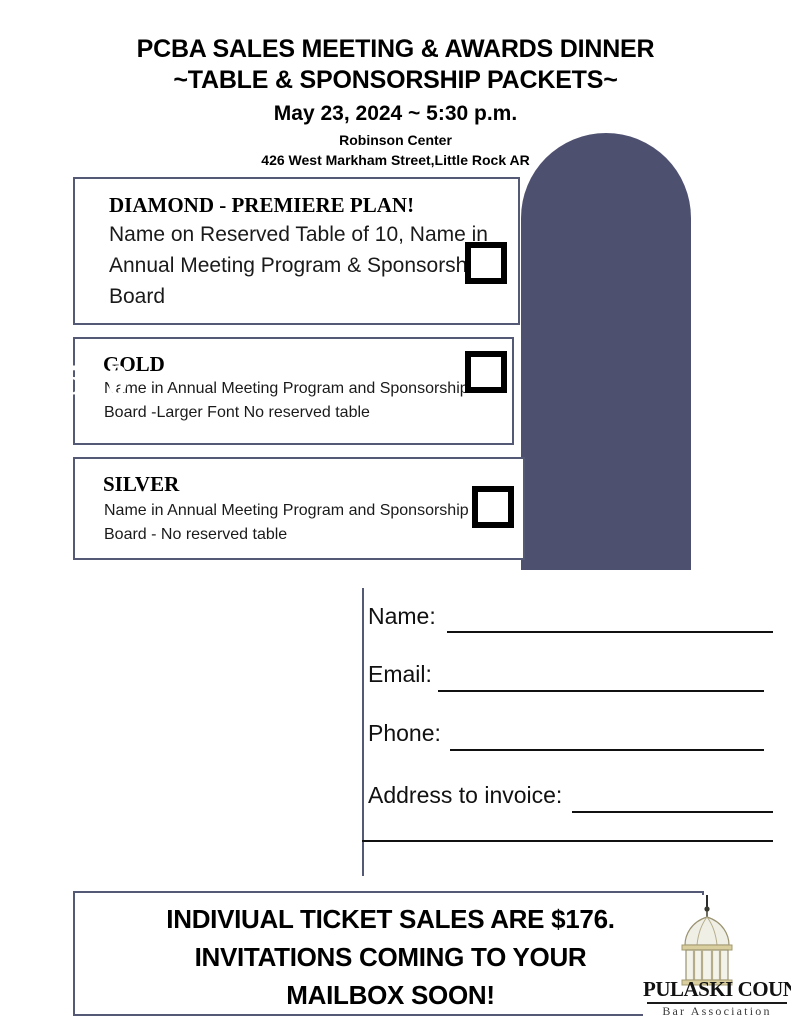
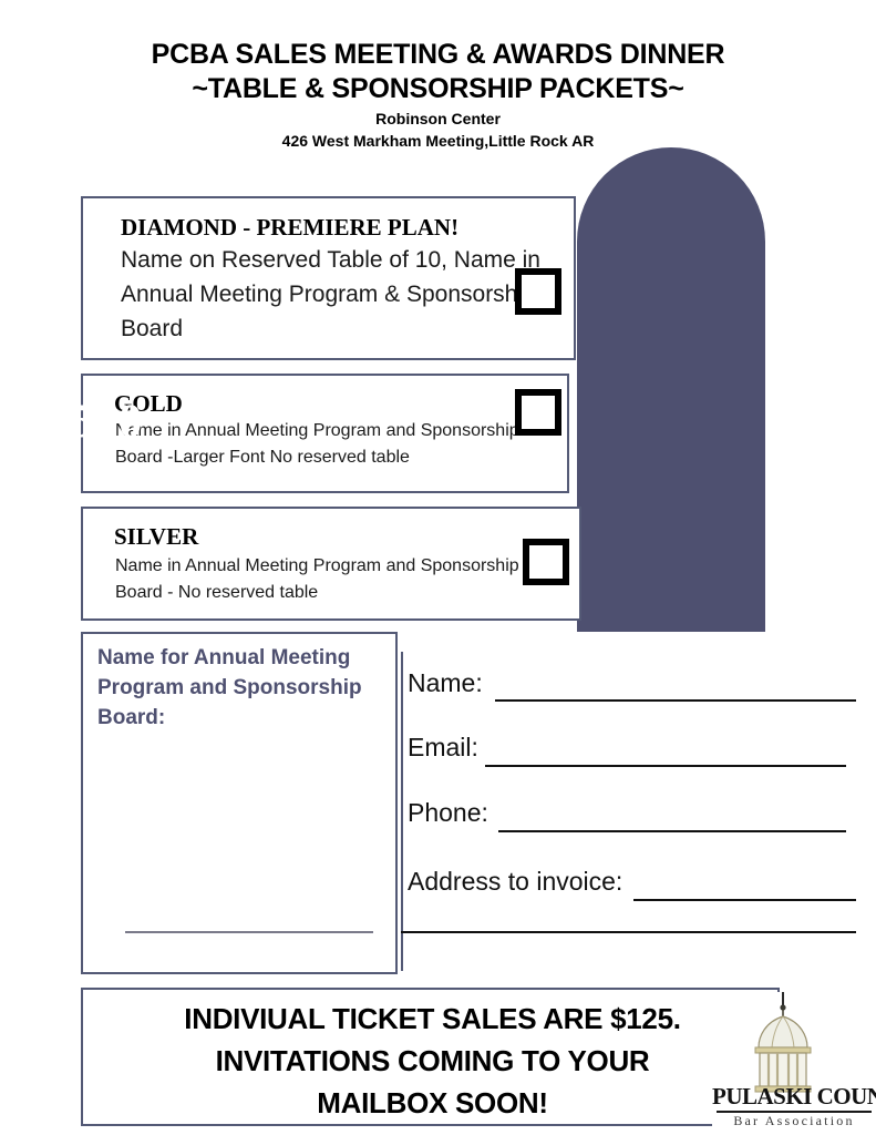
  PCBA SALES MEETING & AWARDS DINNER
  ~TABLE & SPONSORSHIP PACKETS~
- May 23, 2024 ~ 5:30 p.m.
  Robinson Center
- 426 West Markham Street,Little Rock AR
+ 426 West Markham Meeting,Little Rock AR
  $500
  DIAMOND - PREMIERE PLAN!
  Name on Reserved Table of 10, Name in Annual Meeting Program & Sponsorsh Board
  GOLD
  Name in Annual Meeting Program and Sponsorshi Board -Larger Font No reserved table
  SILVER
  Name in Annual Meeting Program and Sponsorship Board - No reserved table
+ Name for Annual Meeting Program and Sponsorship Board:
  Name:
  Email:
  Phone:
  Address to invoice:
- INDIVIUAL TICKET SALES ARE $176.
+ INDIVIUAL TICKET SALES ARE $125.
  INVITATIONS COMING TO YOUR
  MAILBOX SOON!
  PULASKI COUN
  Bar Association
